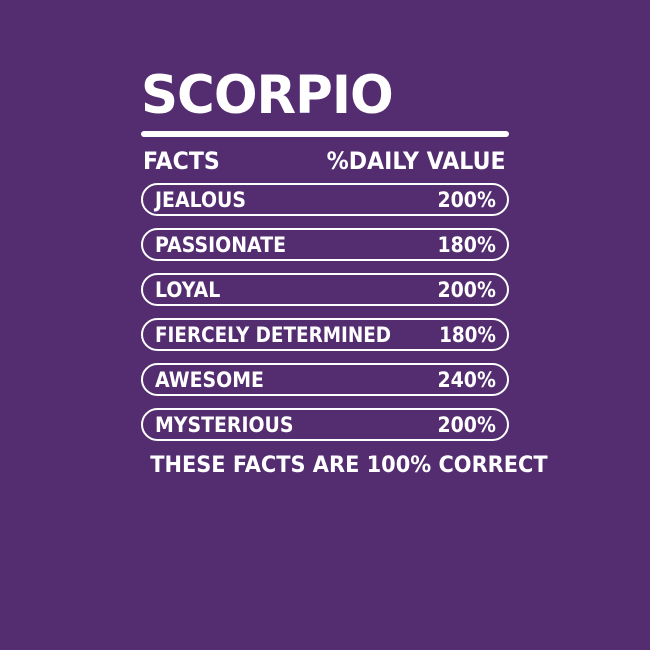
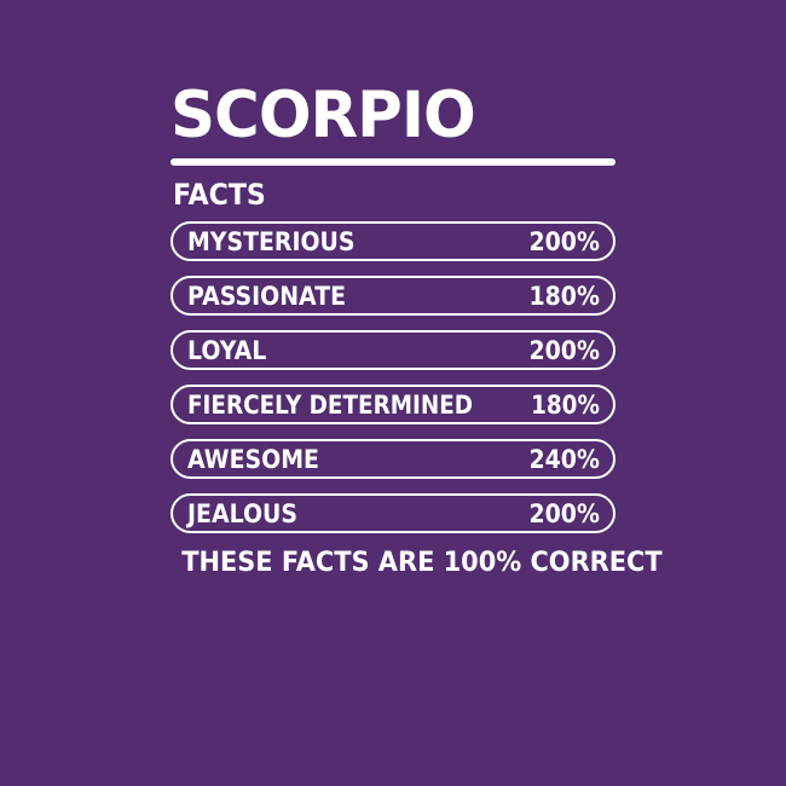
  SCORPIO
  FACTS
- %DAILY VALUE
- JEALOUS
+ MYSTERIOUS
  200%
  PASSIONATE
  180%
  LOYAL
  200%
  FIERCELY DETERMINED
  180%
  AWESOME
  240%
- MYSTERIOUS
+ JEALOUS
  200%
  THESE FACTS ARE 100% CORRECT
